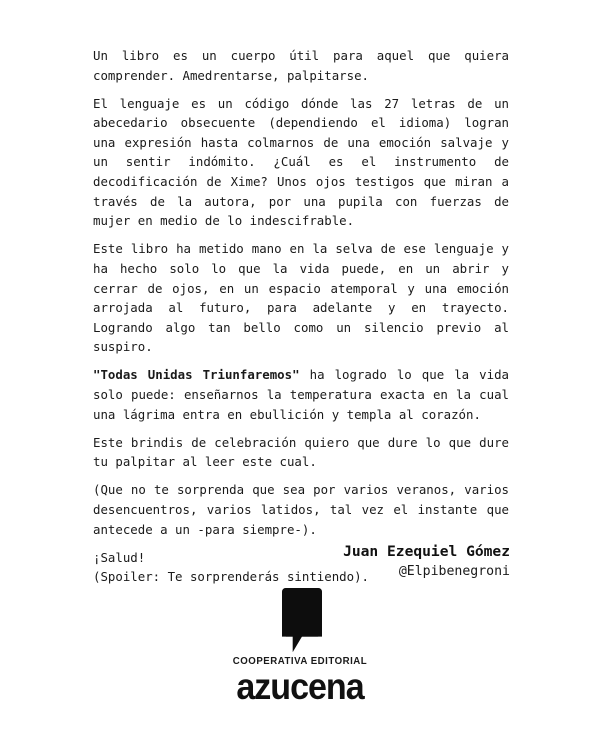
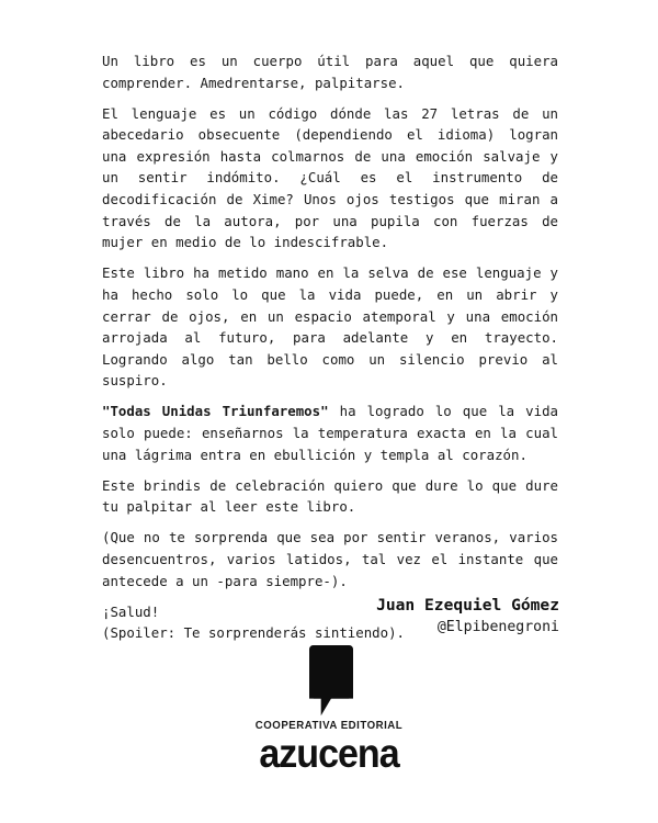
  Un libro es un cuerpo útil para aquel que quiera comprender. Amedrentarse, palpitarse.
  El lenguaje es un código dónde las 27 letras de un abecedario obsecuente (dependiendo el idioma) logran una expresión hasta colmarnos de una emoción salvaje y un sentir indómito. ¿Cuál es el instrumento de decodificación de Xime? Unos ojos testigos que miran a través de la autora, por una pupila con fuerzas de mujer en medio de lo indescifrable.
  Este libro ha metido mano en la selva de ese lenguaje y ha hecho solo lo que la vida puede, en un abrir y cerrar de ojos, en un espacio atemporal y una emoción arrojada al futuro, para adelante y en trayecto. Logrando algo tan bello como un silencio previo al suspiro.
  "Todas Unidas Triunfaremos" ha logrado lo que la vida solo puede: enseñarnos la temperatura exacta en la cual una lágrima entra en ebullición y templa al corazón.
- Este brindis de celebración quiero que dure lo que dure tu palpitar al leer este cual.
+ Este brindis de celebración quiero que dure lo que dure tu palpitar al leer este libro.
- (Que no te sorprenda que sea por varios veranos, varios desencuentros, varios latidos, tal vez el instante que antecede a un -para siempre-).
+ (Que no te sorprenda que sea por sentir veranos, varios desencuentros, varios latidos, tal vez el instante que antecede a un -para siempre-).
  ¡Salud!
  (Spoiler: Te sorprenderás sintiendo).
  Juan Ezequiel Gómez
  @Elpibenegroni
  COOPERATIVA EDITORIAL
  azucena
